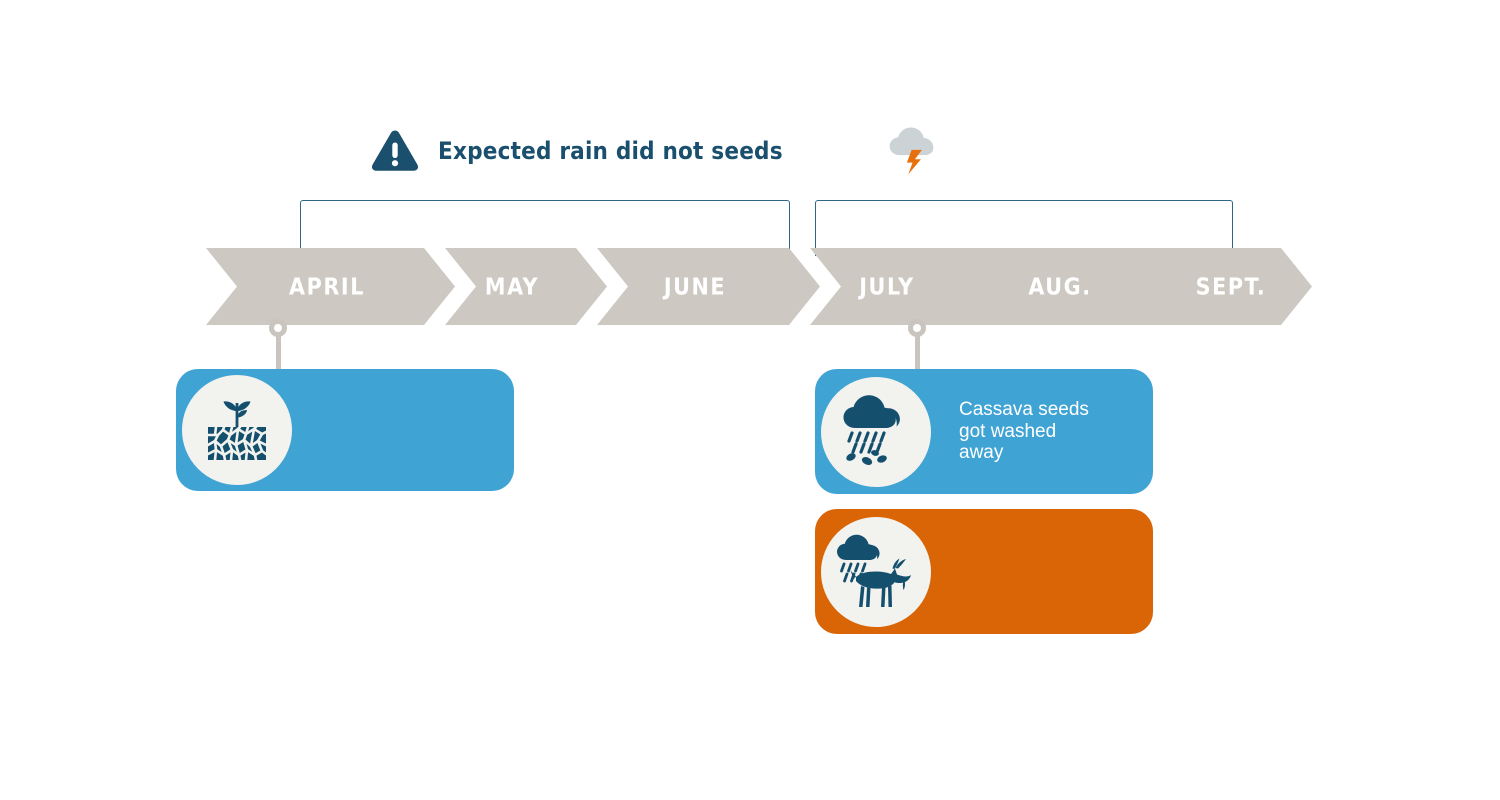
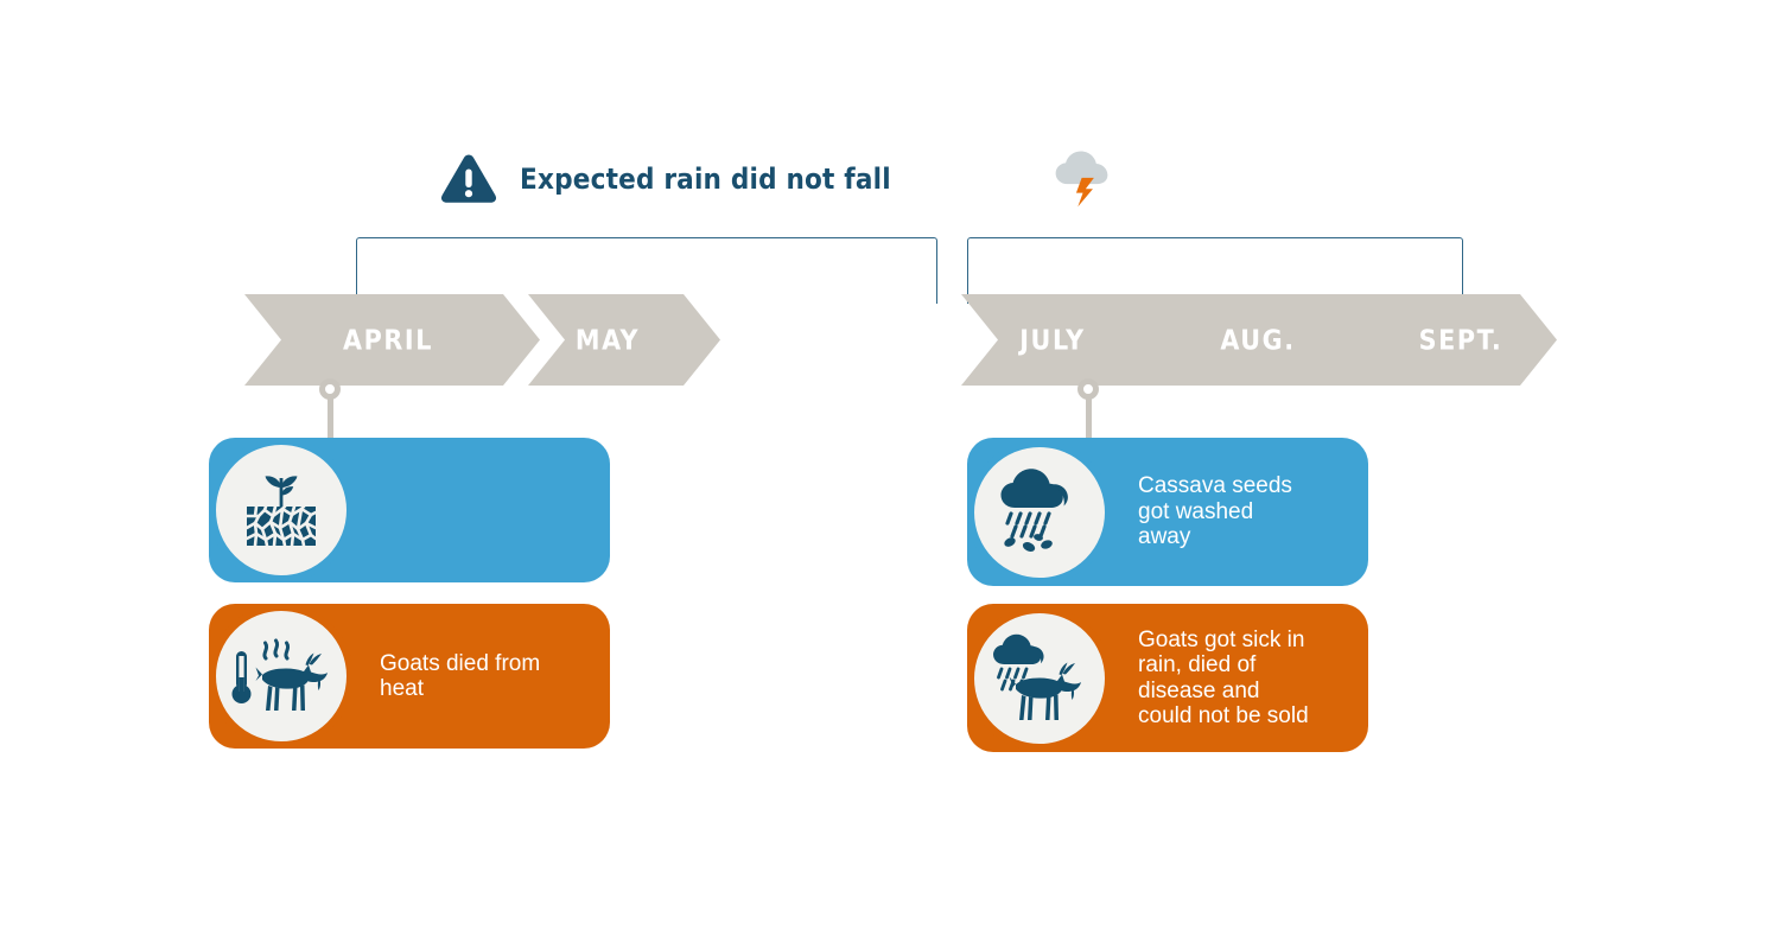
- Expected rain did not seeds
+ Expected rain did not fall
  APRIL
  MAY
- JUNE
  JULY
  AUG.
  SEPT.
+ Goats died from
+ heat
  Cassava seeds
  got washed
  away
+ Goats got sick in
+ rain, died of
+ disease and
+ could not be sold
